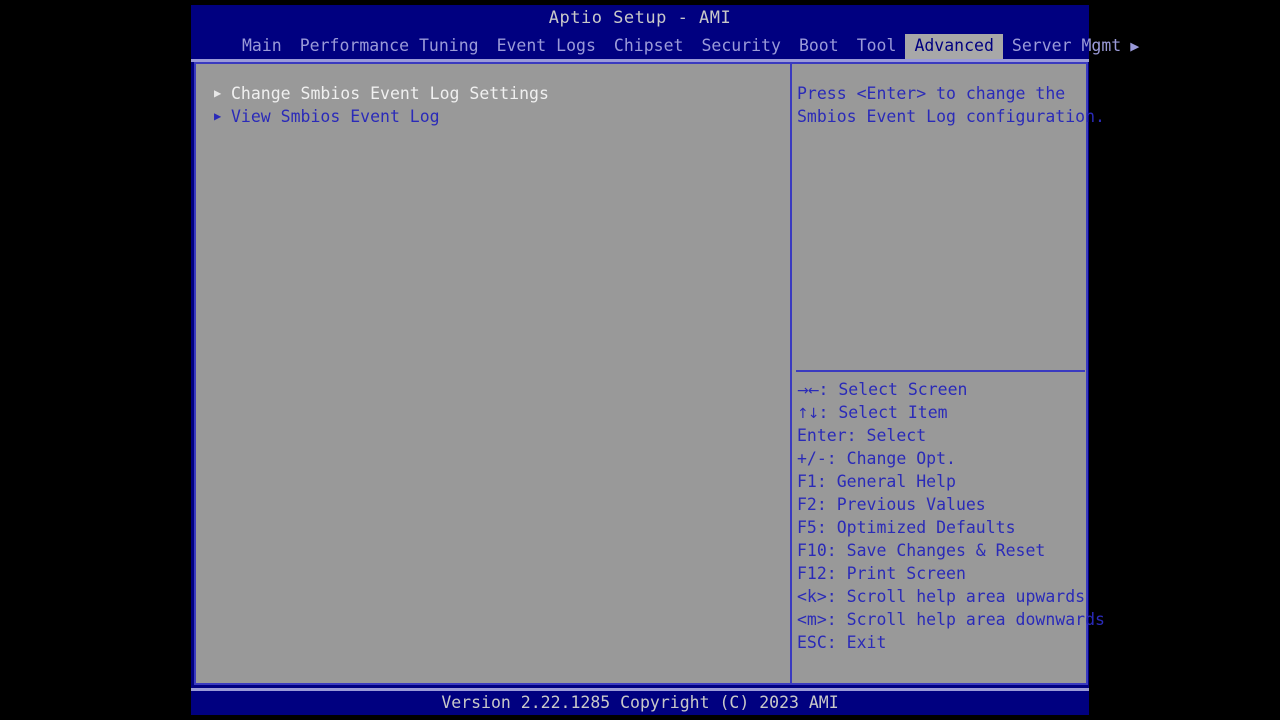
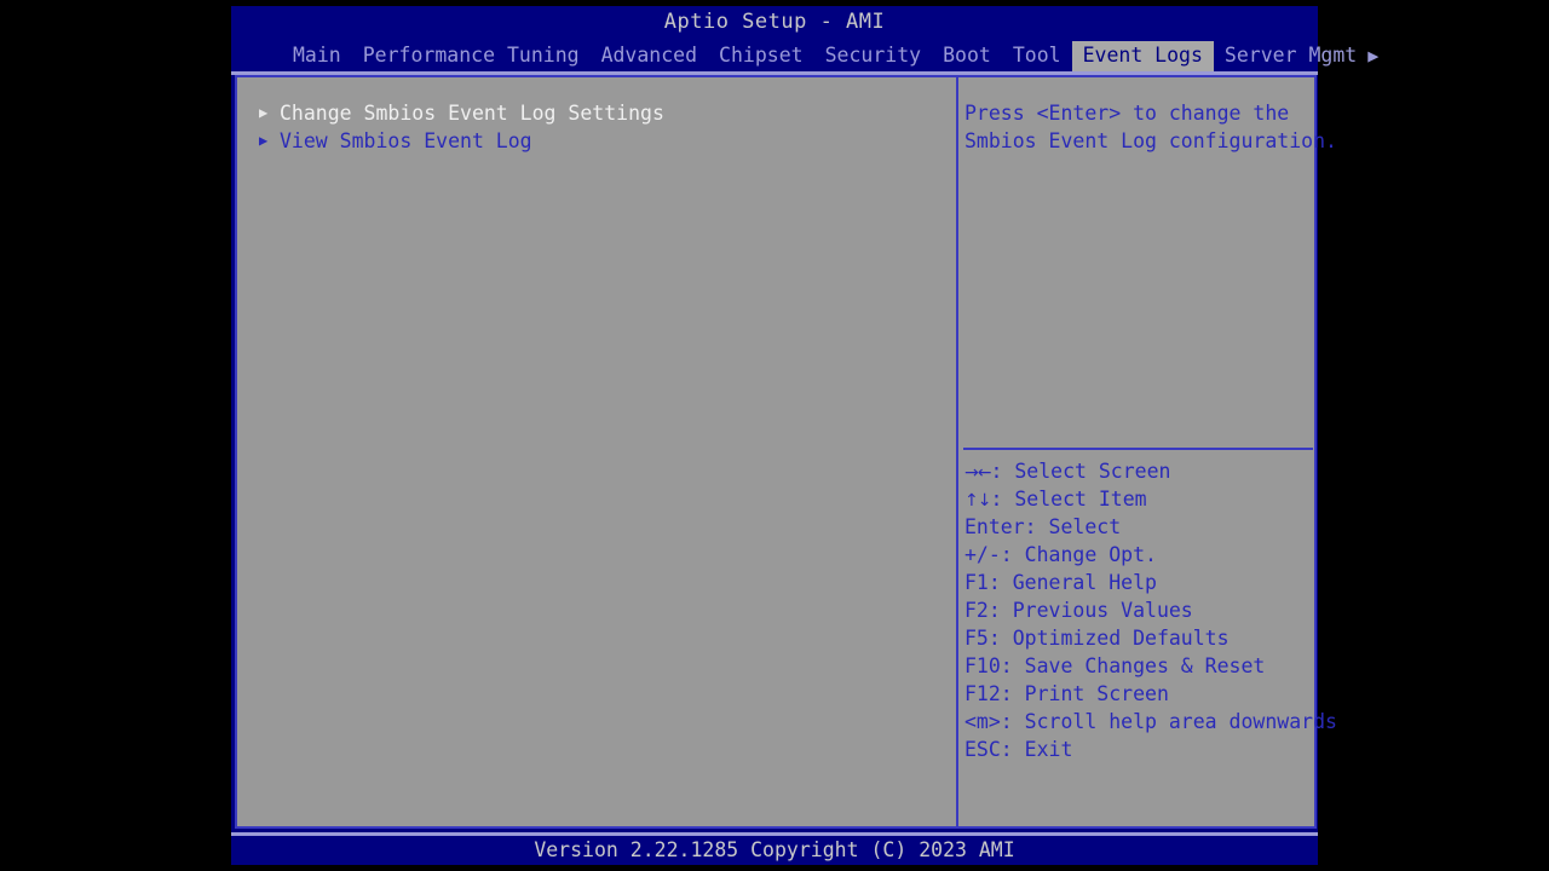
  Aptio Setup - AMI
  Main
  Performance Tuning
- Event Logs
+ Advanced
  Chipset
  Security
  Boot
  Tool
- Advanced
+ Event Logs
  Server Mgmt
  ▶
  ▶
  Change Smbios Event Log Settings
  ▶
  View Smbios Event Log
  Press <Enter> to change the
  Smbios Event Log configuration.
  →←: Select Screen
  ↑↓: Select Item
  Enter: Select
  +/-: Change Opt.
  F1: General Help
  F2: Previous Values
  F5: Optimized Defaults
  F10: Save Changes & Reset
  F12: Print Screen
- <k>: Scroll help area upwards
  <m>: Scroll help area downwards
  ESC: Exit
  Version 2.22.1285 Copyright (C) 2023 AMI
